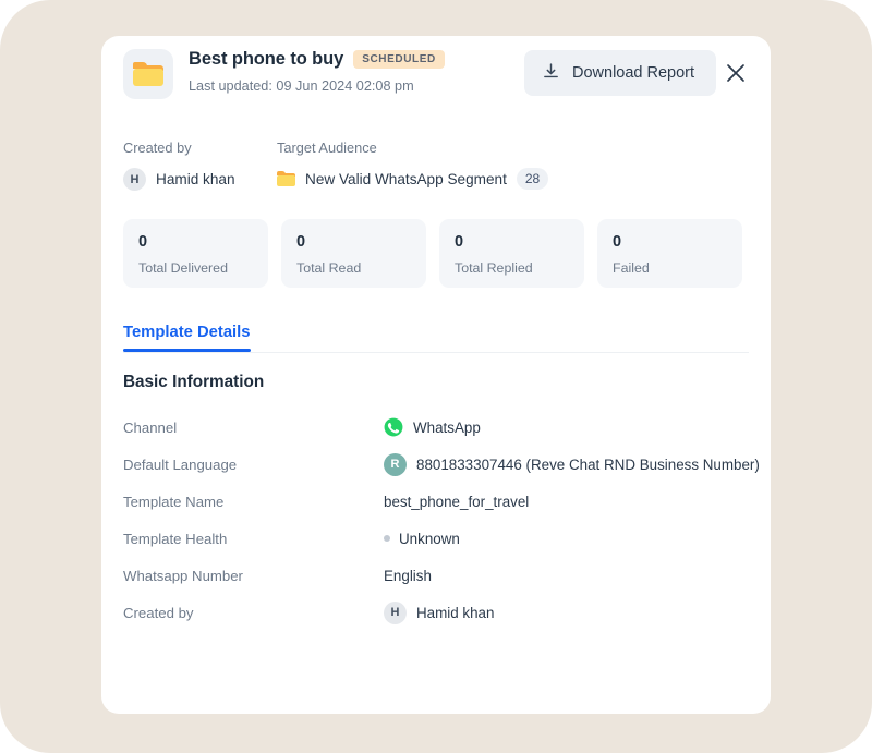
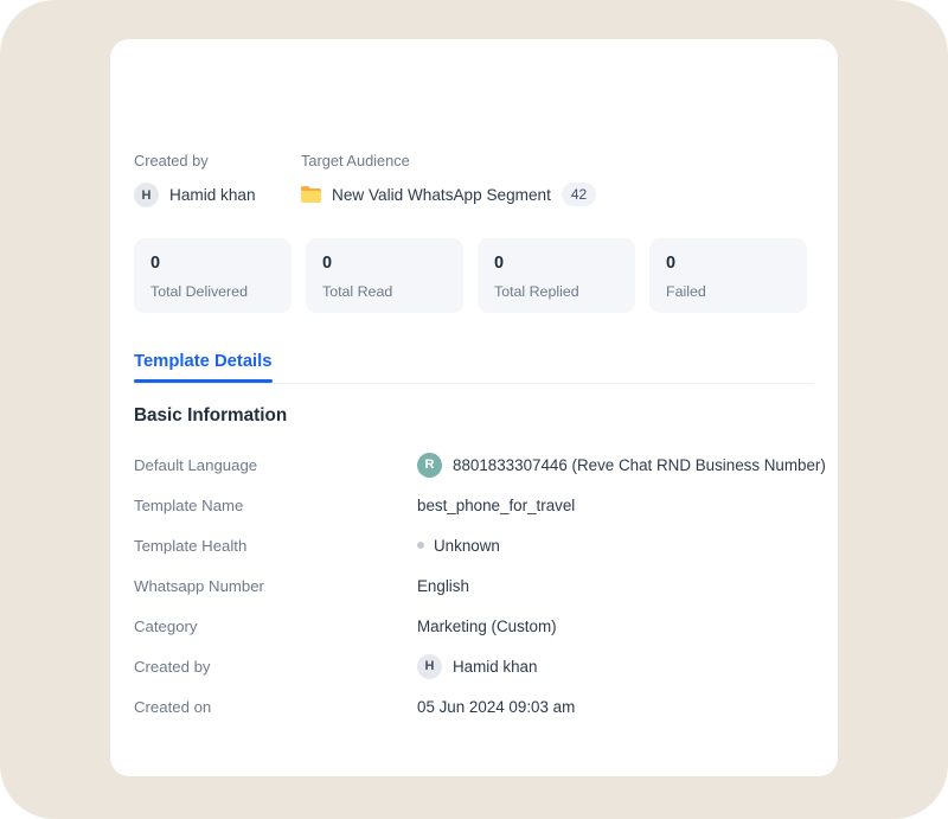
- Best phone to buy
- SCHEDULED
- Last updated: 09 Jun 2024 02:08 pm
- Download Report
  Created by
  H
  Hamid khan
  Target Audience
  New Valid WhatsApp Segment
- 28
+ 42
  0
  Total Delivered
  0
  Total Read
  0
  Total Replied
  0
  Failed
  Template Details
  Basic Information
- Channel
- WhatsApp
  Default Language
  R
  8801833307446 (Reve Chat RND Business Number)
  Template Name
  best_phone_for_travel
  Template Health
  Unknown
  Whatsapp Number
  English
+ Category
+ Marketing (Custom)
  Created by
  H
  Hamid khan
+ Created on
+ 05 Jun 2024 09:03 am
